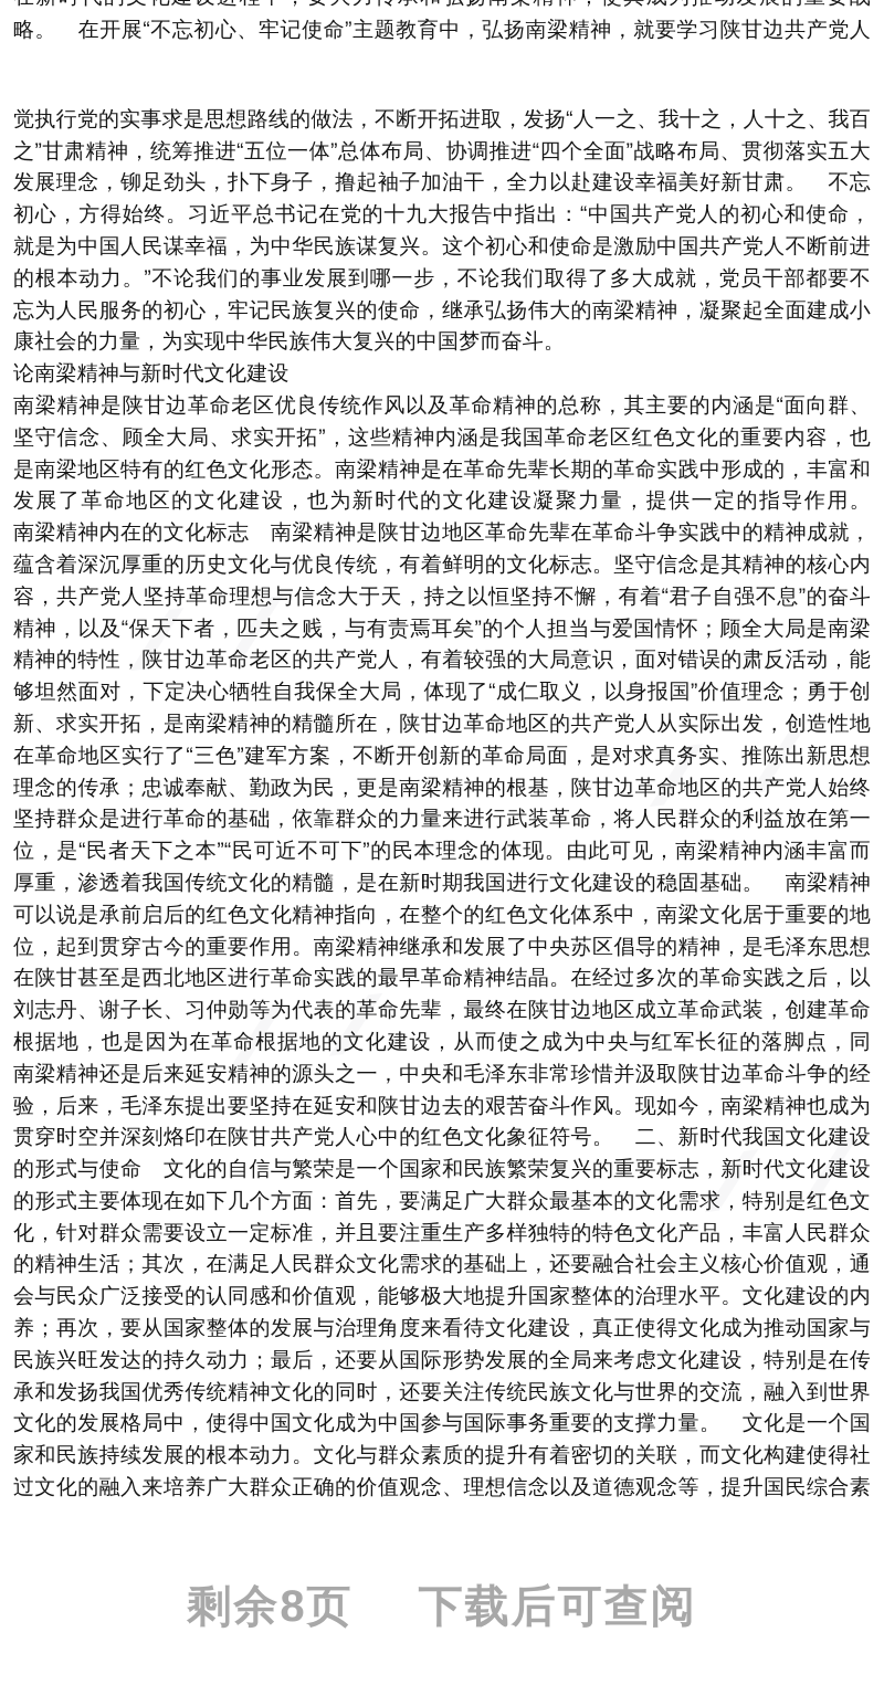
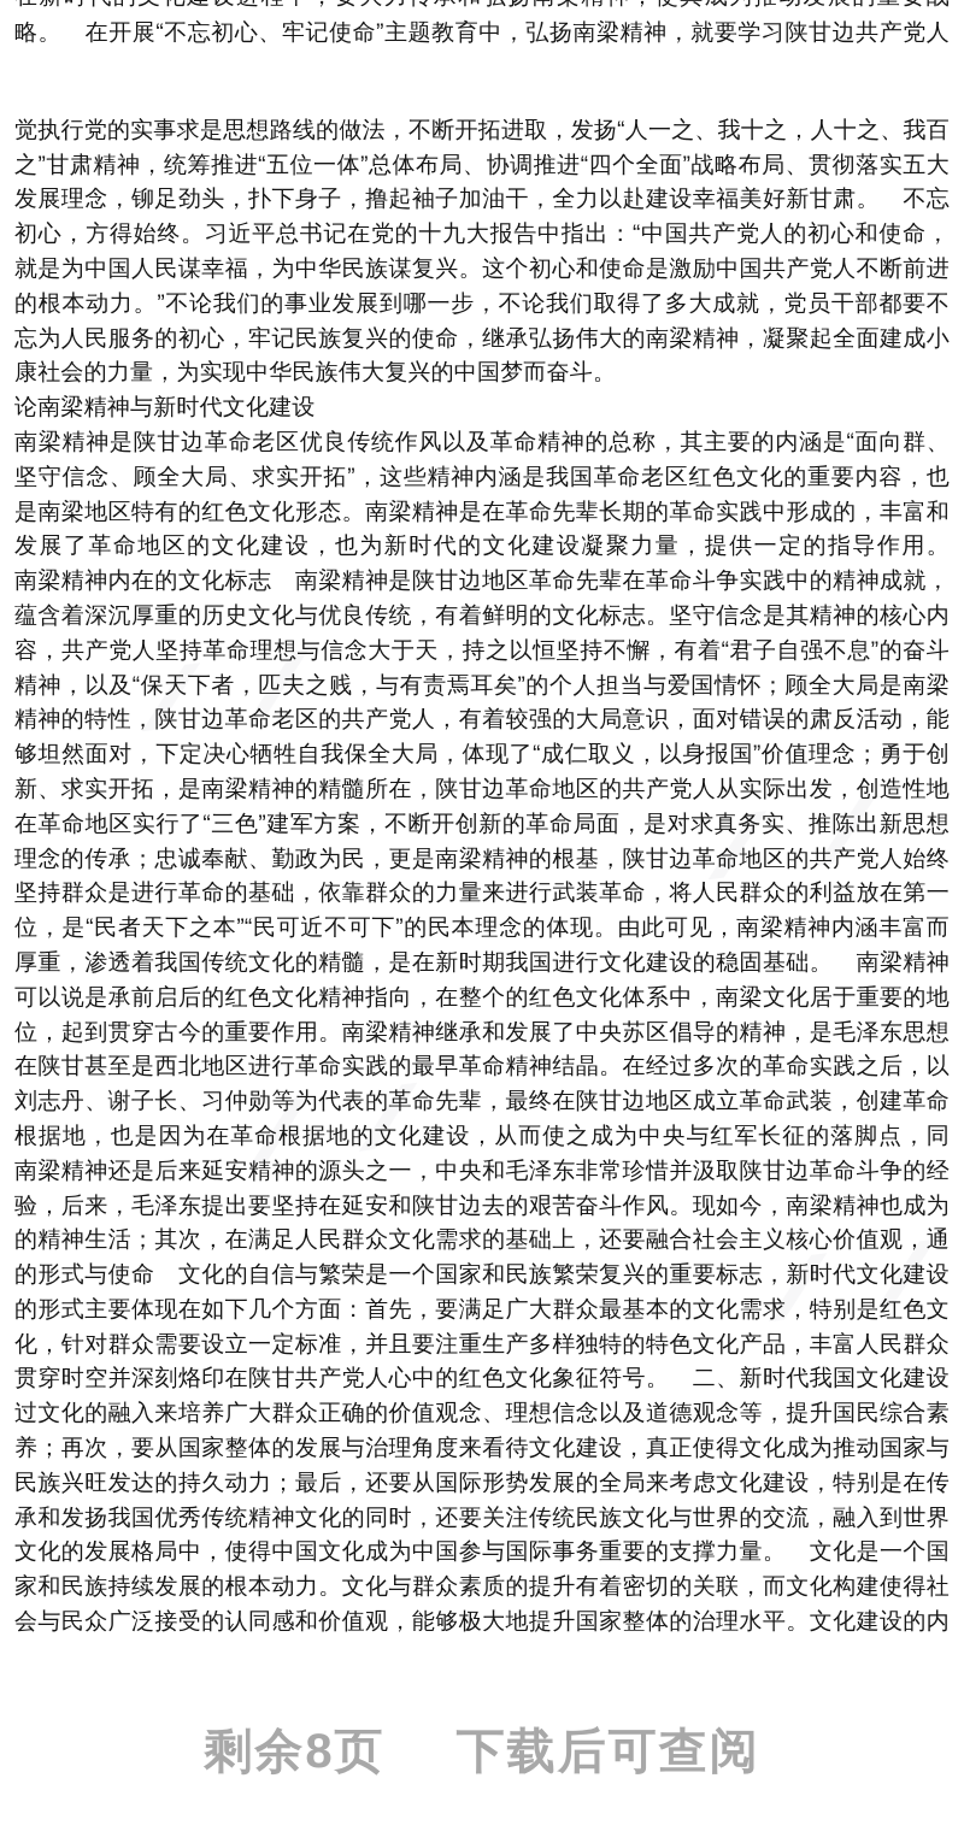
  略。 在开展“不忘初心、牢记使命”主题教育中，弘扬南梁精神，就要学习陕甘边共产党人
  觉执行党的实事求是思想路线的做法，不断开拓进取，发扬“人一之、我十之，人十之、我百
  之”甘肃精神，统筹推进“五位一体”总体布局、协调推进“四个全面”战略布局、贯彻落实五大
  发展理念，铆足劲头，扑下身子，撸起袖子加油干，全力以赴建设幸福美好新甘肃。 不忘
  初心，方得始终。习近平总书记在党的十九大报告中指出：“中国共产党人的初心和使命，
  就是为中国人民谋幸福，为中华民族谋复兴。这个初心和使命是激励中国共产党人不断前进
  的根本动力。”不论我们的事业发展到哪一步，不论我们取得了多大成就，党员干部都要不
  忘为人民服务的初心，牢记民族复兴的使命，继承弘扬伟大的南梁精神，凝聚起全面建成小
  康社会的力量，为实现中华民族伟大复兴的中国梦而奋斗。
  论南梁精神与新时代文化建设
  南梁精神是陕甘边革命老区优良传统作风以及革命精神的总称，其主要的内涵是“面向群、
  坚守信念、顾全大局、求实开拓”，这些精神内涵是我国革命老区红色文化的重要内容，也
  是南梁地区特有的红色文化形态。南梁精神是在革命先辈长期的革命实践中形成的，丰富和
  发展了革命地区的文化建设，也为新时代的文化建设凝聚力量，提供一定的指导作用。
  南梁精神内在的文化标志 南梁精神是陕甘边地区革命先辈在革命斗争实践中的精神成就，
  蕴含着深沉厚重的历史文化与优良传统，有着鲜明的文化标志。坚守信念是其精神的核心内
  容，共产党人坚持革命理想与信念大于天，持之以恒坚持不懈，有着“君子自强不息”的奋斗
  精神，以及“保天下者，匹夫之贱，与有责焉耳矣”的个人担当与爱国情怀；顾全大局是南梁
  精神的特性，陕甘边革命老区的共产党人，有着较强的大局意识，面对错误的肃反活动，能
  够坦然面对，下定决心牺牲自我保全大局，体现了“成仁取义，以身报国”价值理念；勇于创
  新、求实开拓，是南梁精神的精髓所在，陕甘边革命地区的共产党人从实际出发，创造性地
  在革命地区实行了“三色”建军方案，不断开创新的革命局面，是对求真务实、推陈出新思想
  理念的传承；忠诚奉献、勤政为民，更是南梁精神的根基，陕甘边革命地区的共产党人始终
  坚持群众是进行革命的基础，依靠群众的力量来进行武装革命，将人民群众的利益放在第一
  位，是“民者天下之本”“民可近不可下”的民本理念的体现。由此可见，南梁精神内涵丰富而
  厚重，渗透着我国传统文化的精髓，是在新时期我国进行文化建设的稳固基础。 南梁精神
  可以说是承前启后的红色文化精神指向，在整个的红色文化体系中，南梁文化居于重要的地
  位，起到贯穿古今的重要作用。南梁精神继承和发展了中央苏区倡导的精神，是毛泽东思想
  在陕甘甚至是西北地区进行革命实践的最早革命精神结晶。在经过多次的革命实践之后，以
  刘志丹、谢子长、习仲勋等为代表的革命先辈，最终在陕甘边地区成立革命武装，创建革命
  根据地，也是因为在革命根据地的文化建设，从而使之成为中央与红军长征的落脚点，同
  南梁精神还是后来延安精神的源头之一，中央和毛泽东非常珍惜并汲取陕甘边革命斗争的经
  验，后来，毛泽东提出要坚持在延安和陕甘边去的艰苦奋斗作风。现如今，南梁精神也成为
- 贯穿时空并深刻烙印在陕甘共产党人心中的红色文化象征符号。 二、新时代我国文化建设
+ 的精神生活；其次，在满足人民群众文化需求的基础上，还要融合社会主义核心价值观，通
  的形式与使命 文化的自信与繁荣是一个国家和民族繁荣复兴的重要标志，新时代文化建设
  的形式主要体现在如下几个方面：首先，要满足广大群众最基本的文化需求，特别是红色文
  化，针对群众需要设立一定标准，并且要注重生产多样独特的特色文化产品，丰富人民群众
- 的精神生活；其次，在满足人民群众文化需求的基础上，还要融合社会主义核心价值观，通
+ 贯穿时空并深刻烙印在陕甘共产党人心中的红色文化象征符号。 二、新时代我国文化建设
- 会与民众广泛接受的认同感和价值观，能够极大地提升国家整体的治理水平。文化建设的内
+ 过文化的融入来培养广大群众正确的价值观念、理想信念以及道德观念等，提升国民综合素
  养；再次，要从国家整体的发展与治理角度来看待文化建设，真正使得文化成为推动国家与
  民族兴旺发达的持久动力；最后，还要从国际形势发展的全局来考虑文化建设，特别是在传
  承和发扬我国优秀传统精神文化的同时，还要关注传统民族文化与世界的交流，融入到世界
  文化的发展格局中，使得中国文化成为中国参与国际事务重要的支撑力量。 文化是一个国
  家和民族持续发展的根本动力。文化与群众素质的提升有着密切的关联，而文化构建使得社
- 过文化的融入来培养广大群众正确的价值观念、理想信念以及道德观念等，提升国民综合素
+ 会与民众广泛接受的认同感和价值观，能够极大地提升国家整体的治理水平。文化建设的内
  剩余8页 下载后可查阅
